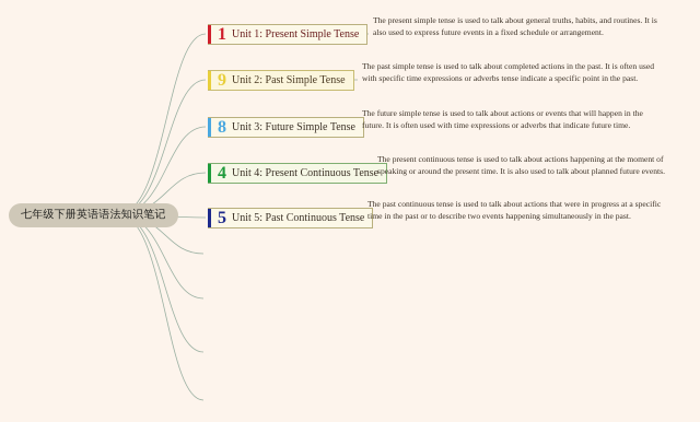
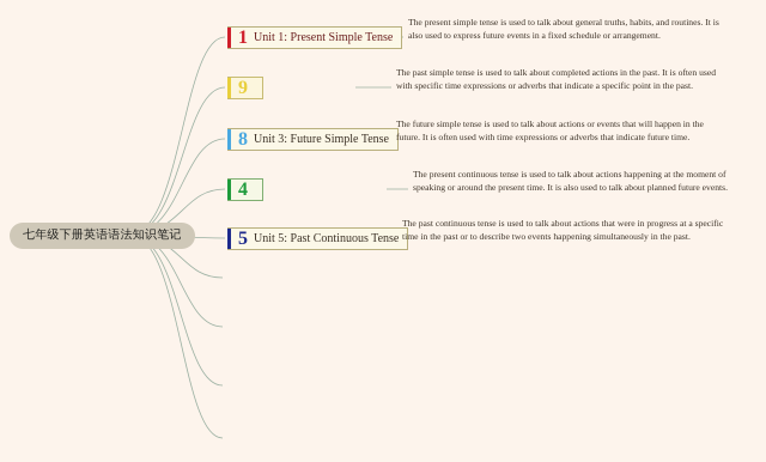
  七年级下册英语语法知识笔记
  1
  Unit 1: Present Simple Tense
  9
- Unit 2: Past Simple Tense
  8
  Unit 3: Future Simple Tense
  4
- Unit 4: Present Continuous Tense
  5
  Unit 5: Past Continuous Tense
  The present simple tense is used to talk about general truths, habits, and routines. It is also used to express future events in a fixed schedule or arrangement.
- The past simple tense is used to talk about completed actions in the past. It is often used with specific time expressions or adverbs tense indicate a specific point in the past.
+ The past simple tense is used to talk about completed actions in the past. It is often used with specific time expressions or adverbs that indicate a specific point in the past.
  The future simple tense is used to talk about actions or events that will happen in the future. It is often used with time expressions or adverbs that indicate future time.
  The present continuous tense is used to talk about actions happening at the moment of speaking or around the present time. It is also used to talk about planned future events.
  The past continuous tense is used to talk about actions that were in progress at a specific time in the past or to describe two events happening simultaneously in the past.
